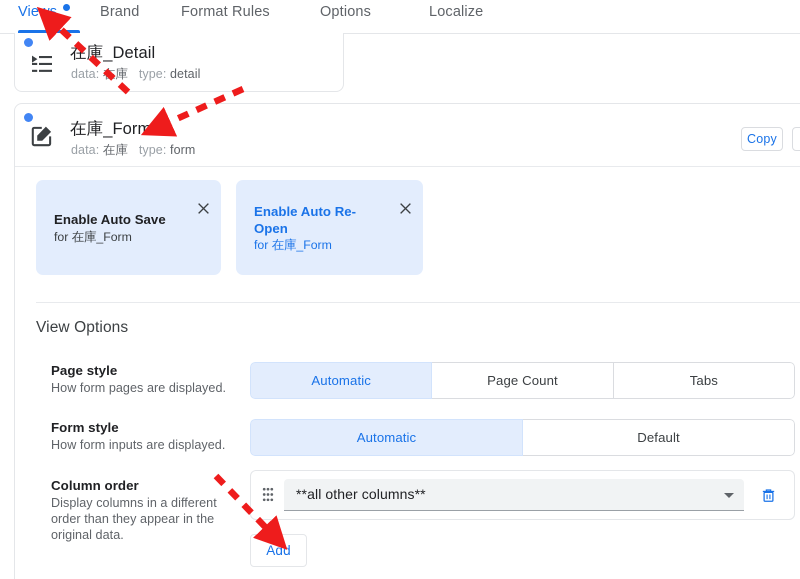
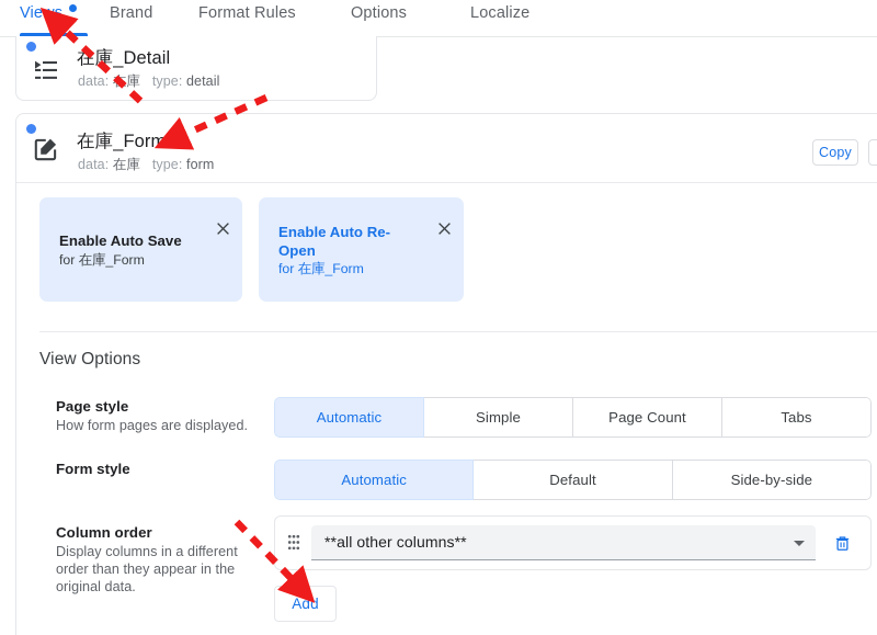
  Views
  Brand
  Format Rules
  Options
  Localize
  在庫_Detail
  data: 庫 type: detail
  在庫_Form
  data: 在庫 type: form
  Copy
  Enable Auto Save
  for 在庫_Form
  Enable Auto Re-Open
  for 在庫_Form
  View Options
  Page style
  How form pages are displayed.
  Automatic
+ Simple
  Page Count
  Tabs
  Form style
- How form inputs are displayed.
  Automatic
  Default
+ Side-by-side
  Column order
  Display columns in a different order than they appear in the original data.
  **all other columns**
  Add
